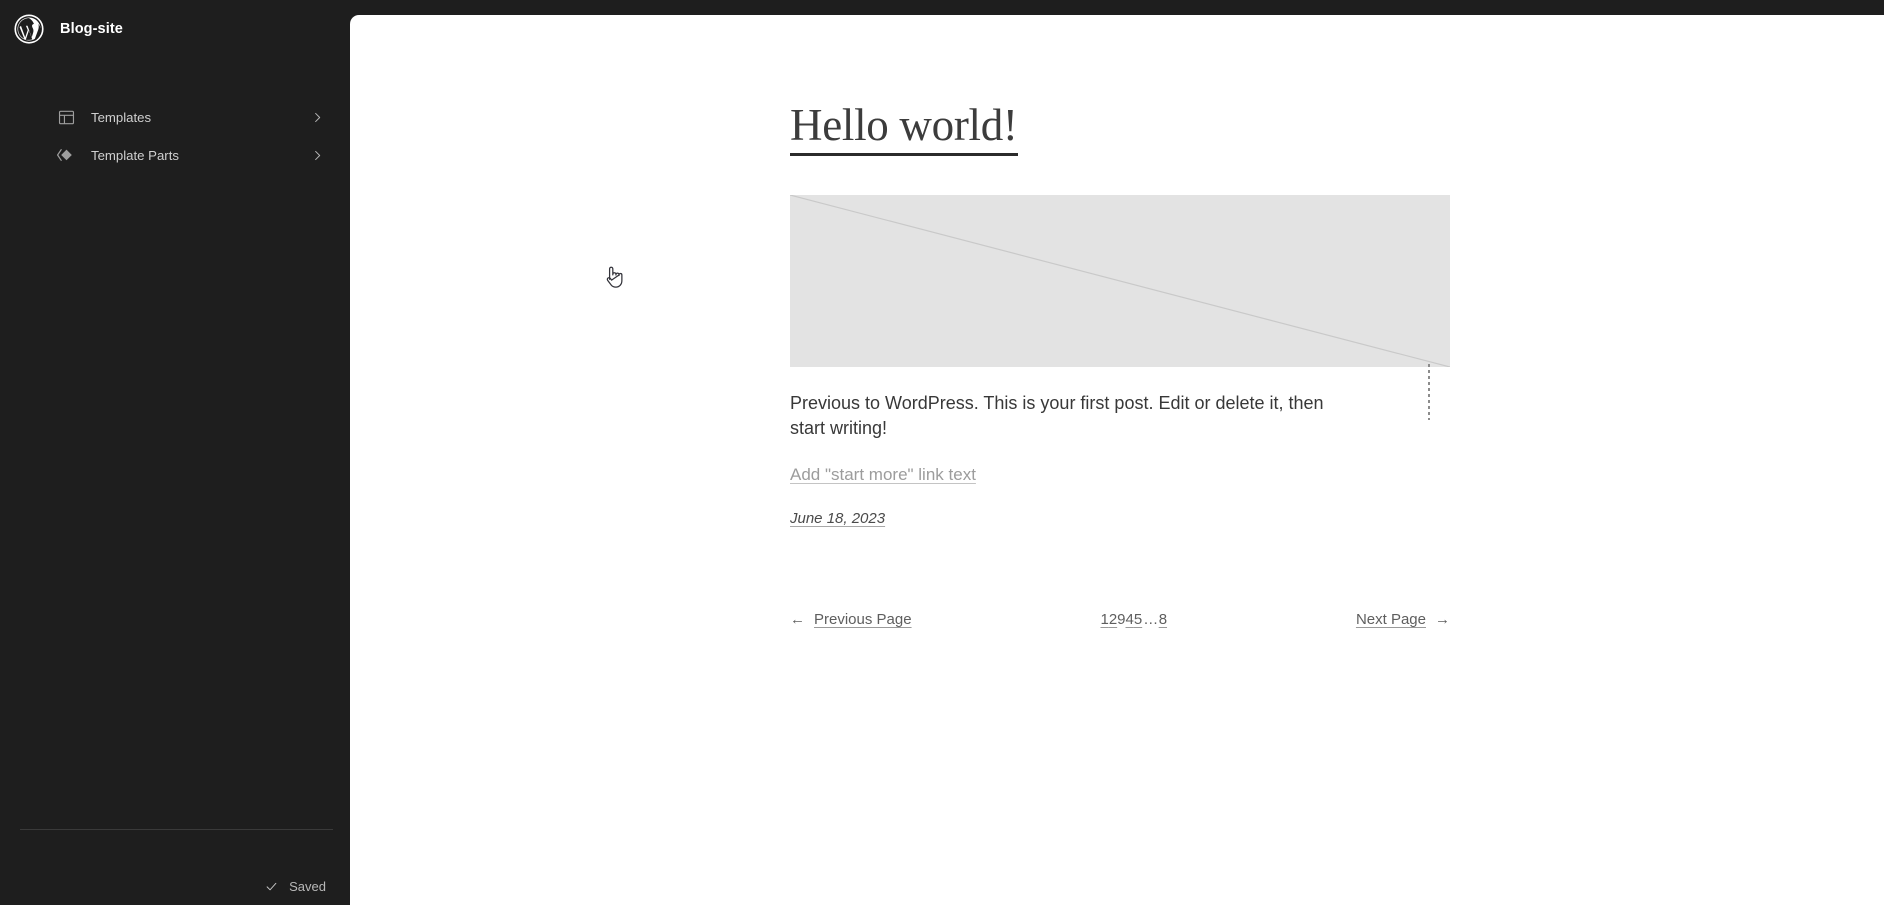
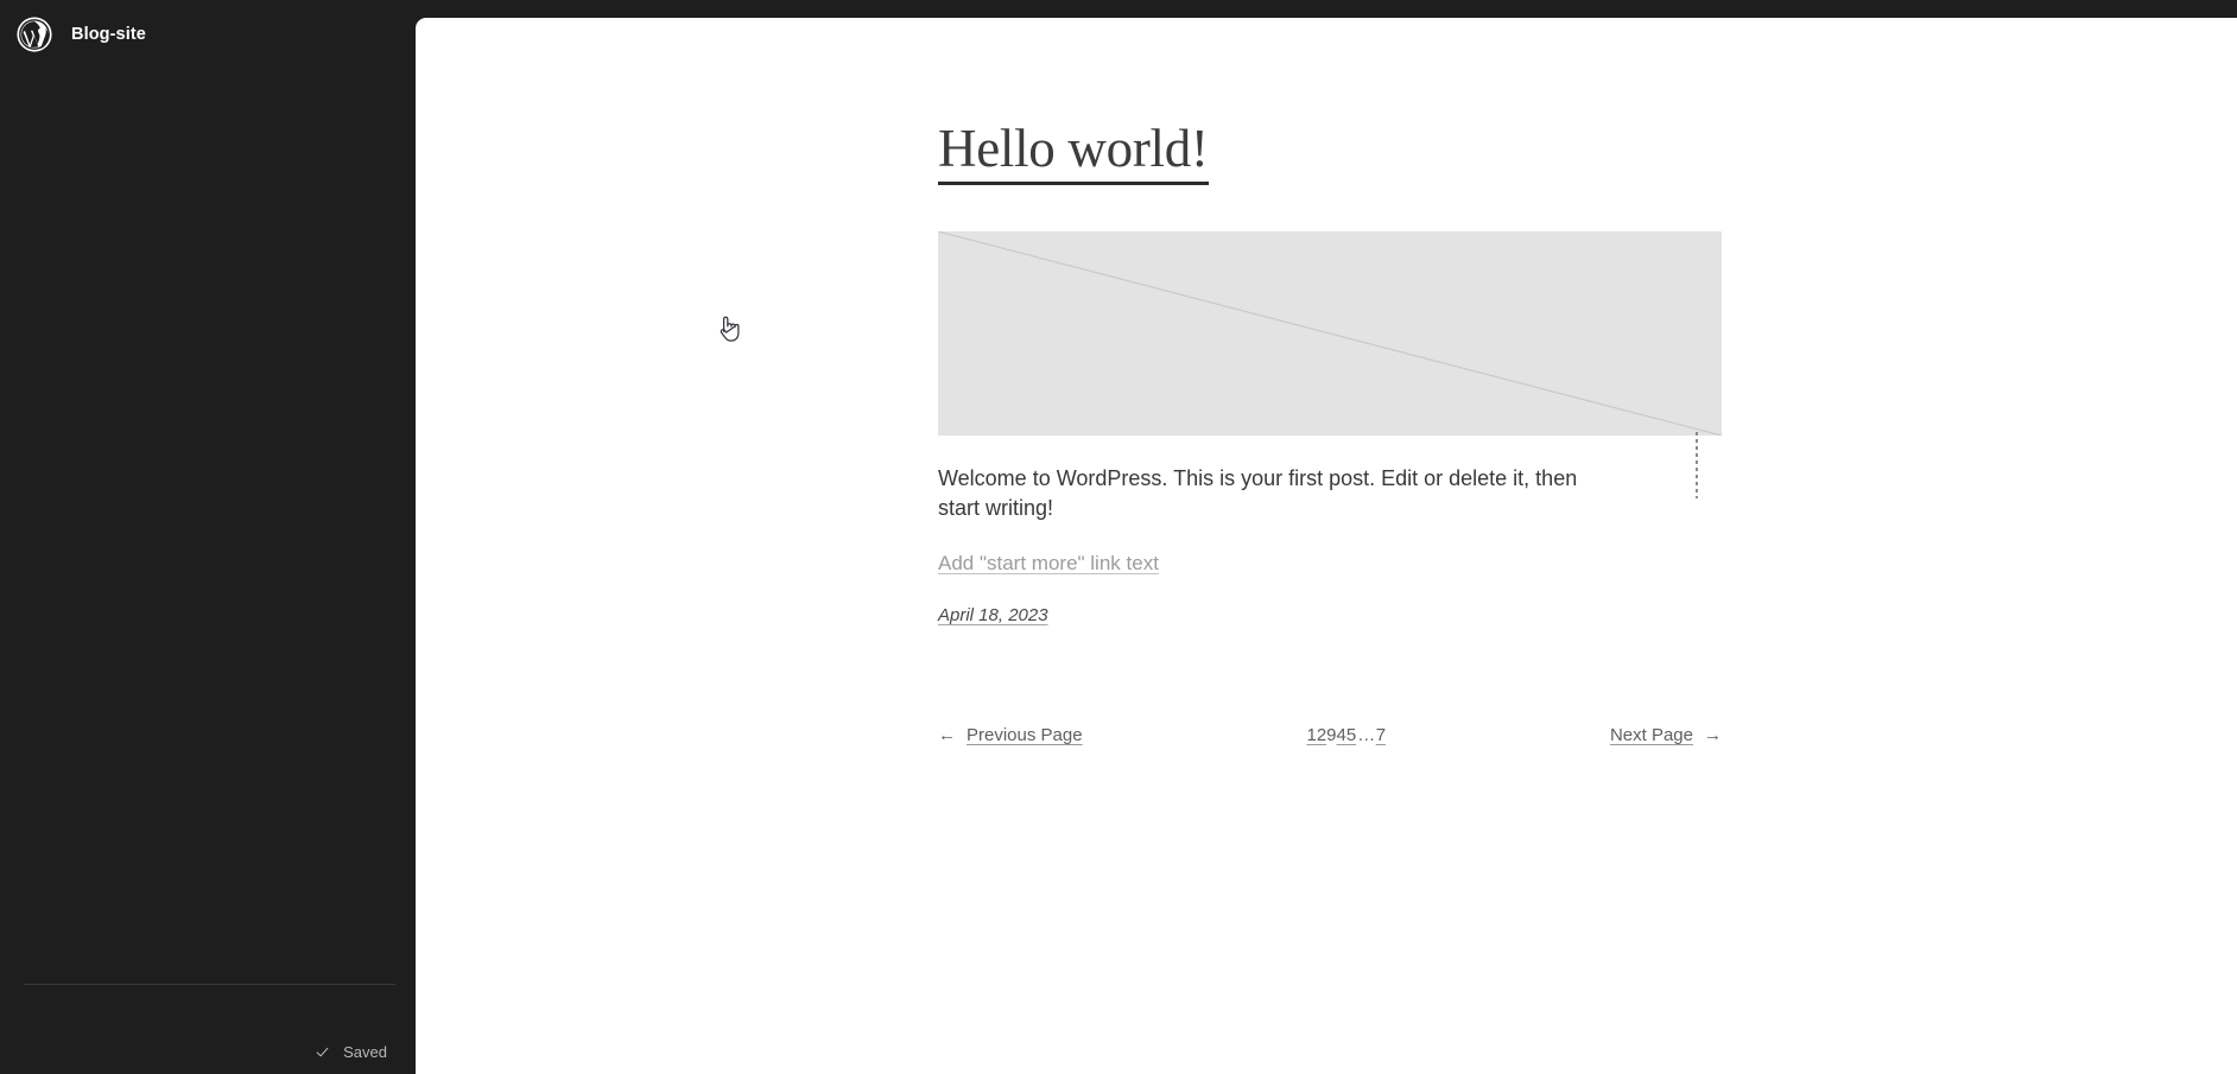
  Blog-site
- Templates
- Template Parts
  Saved
  Hello world!
- Previous to WordPress. This is your first post. Edit or delete it, then start writing!
+ Welcome to WordPress. This is your first post. Edit or delete it, then start writing!
  Add "start more" link text
- June 18, 2023
+ April 18, 2023
  ←
  Previous Page
  1
  2
  9
  4
  5
  …
- 8
+ 7
  Next Page
  →
